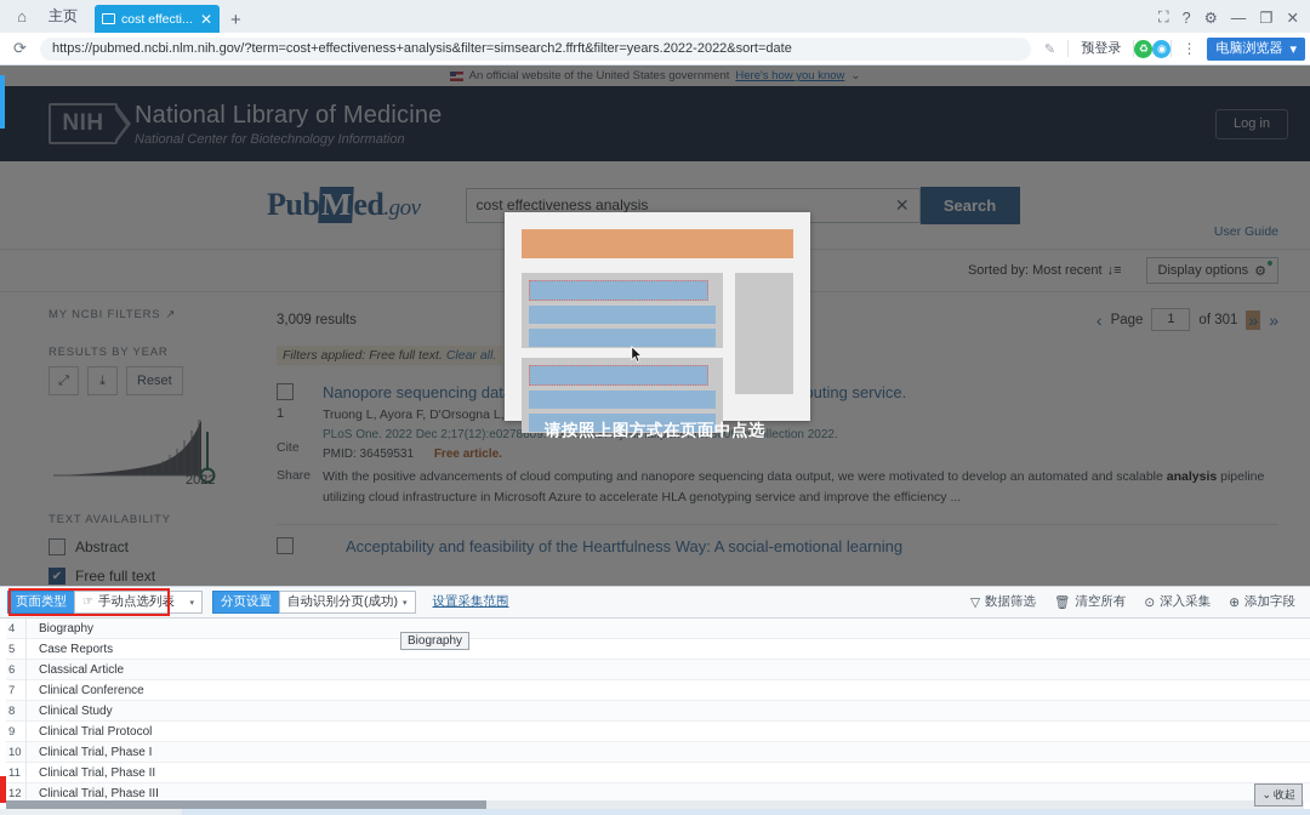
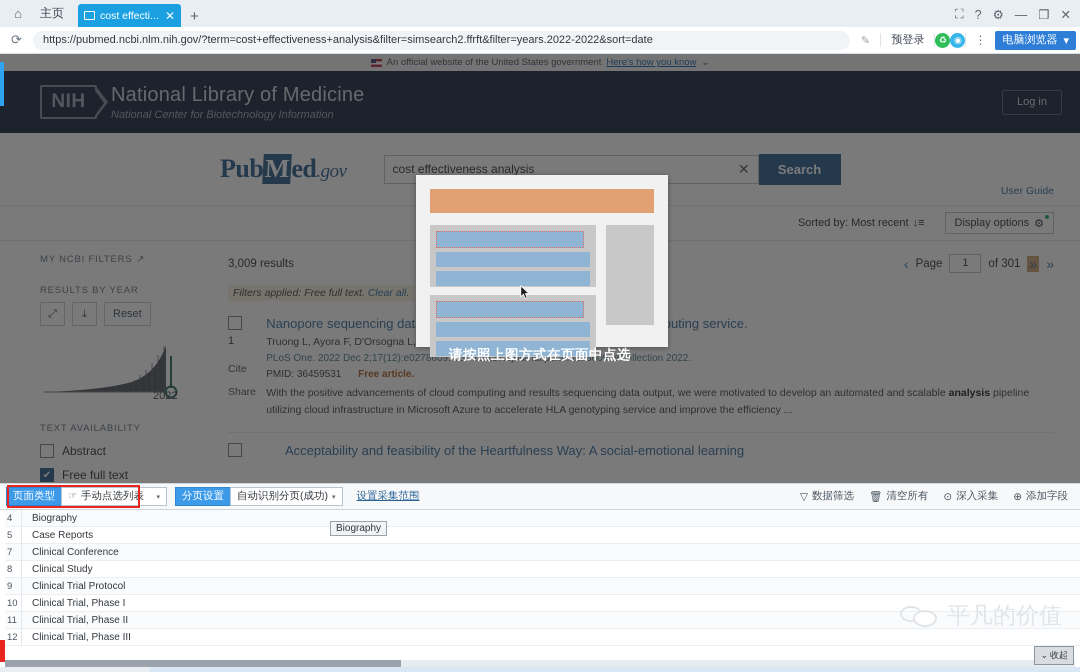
  ⌂
  主页
  cost effecti...
  ✕
  +
  ⛶
  ?
  ⚙
  —
  ❐
  ✕
  ⟳
  https://pubmed.ncbi.nlm.nih.gov/?term=cost+effectiveness+analysis&filter=simsearch2.ffrft&filter=years.2022-2022&sort=date
  ✎
  预登录
  ♻
  ◉
  ⋮
  电脑浏览器
  ▾
  An official website of the United States government
  Here's how you know
  ⌄
  NIH
  National Library of Medicine
  National Center for Biotechnology Information
  Log in
  cost effectiveness analysis
  ✕
  Search
  User Guide
  Sorted by: Most recent
  ↓≡
  Display options
  ⚙
  MY NCBI FILTERS
  ↗
  RESULTS BY YEAR
  ⤢
  ⤓
  Reset
  2022
  TEXT AVAILABILITY
  Abstract
  ✔
  Free full text
  3,009 results
  ‹
  Page
  1
  of 301
  »
  »
  Filters applied: Free full text. Clear all.
  1
  Cite
  Share
  PLoS One. 2022 Dec 2;17(12):e0278609. doi: 10.1371/journal.pone.0278609. eCollection 2022.
  PMID: 36459531 Free article.
- With the positive advancements of cloud computing and nanopore sequencing data output, we were motivated to develop an automated and scalable analysis pipeline utilizing cloud infrastructure in Microsoft Azure to accelerate HLA genotyping service and improve the efficiency ...
+ With the positive advancements of cloud computing and results sequencing data output, we were motivated to develop an automated and scalable analysis pipeline utilizing cloud infrastructure in Microsoft Azure to accelerate HLA genotyping service and improve the efficiency ...
  Acceptability and feasibility of the Heartfulness Way: A social-emotional learning
  ⌄
  收起
  请按照上图方式在页面中点选
  页面类型
  ☞
  手动点选列表
  分页设置
  自动识别分页(成功)
  设置采集范围
  ▽
  数据筛选
  🗑
  清空所有
  ⊙
  深入采集
  ⊕
  添加字段
  4
  Biography
  5
  Case Reports
- 6
- Classical Article
  7
  Clinical Conference
  8
  Clinical Study
  9
  Clinical Trial Protocol
  10
  Clinical Trial, Phase I
  11
  Clinical Trial, Phase II
  12
  Clinical Trial, Phase III
  Biography
+ 平凡的价值
